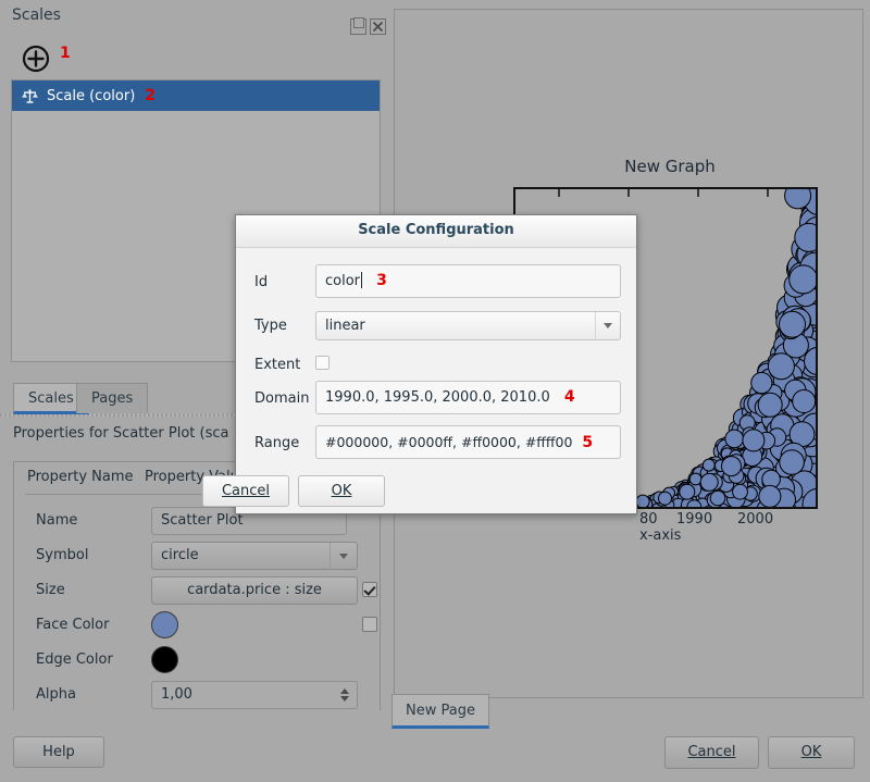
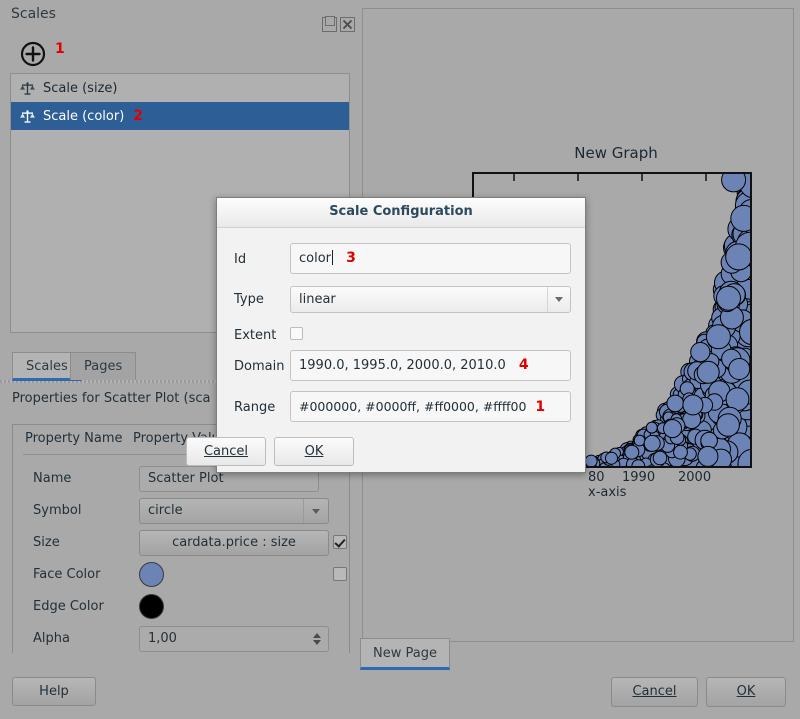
  New Graph
  80
  1990
  2000
  x-axis
  New Page
  Scales
  1
+ Scale (size)
  Scale (color)
  2
  Scales
  Pages
  Properties for Scatter Plot (sca
  Property Name
  Name
  Scatter Plot
  Symbol
  circle
  Size
  cardata.price : size
  Face Color
  Edge Color
  Alpha
  1,00
  Help
  Cancel
  OK
  Scale Configuration
  Id
  color 3
  Type
  linear
  Extent
  Domain
  1990.0, 1995.0, 2000.0, 2010.0 4
  Range
- #000000, #0000ff, #ff0000, #ffff00 5
+ #000000, #0000ff, #ff0000, #ffff00 1
  Cancel
  OK
